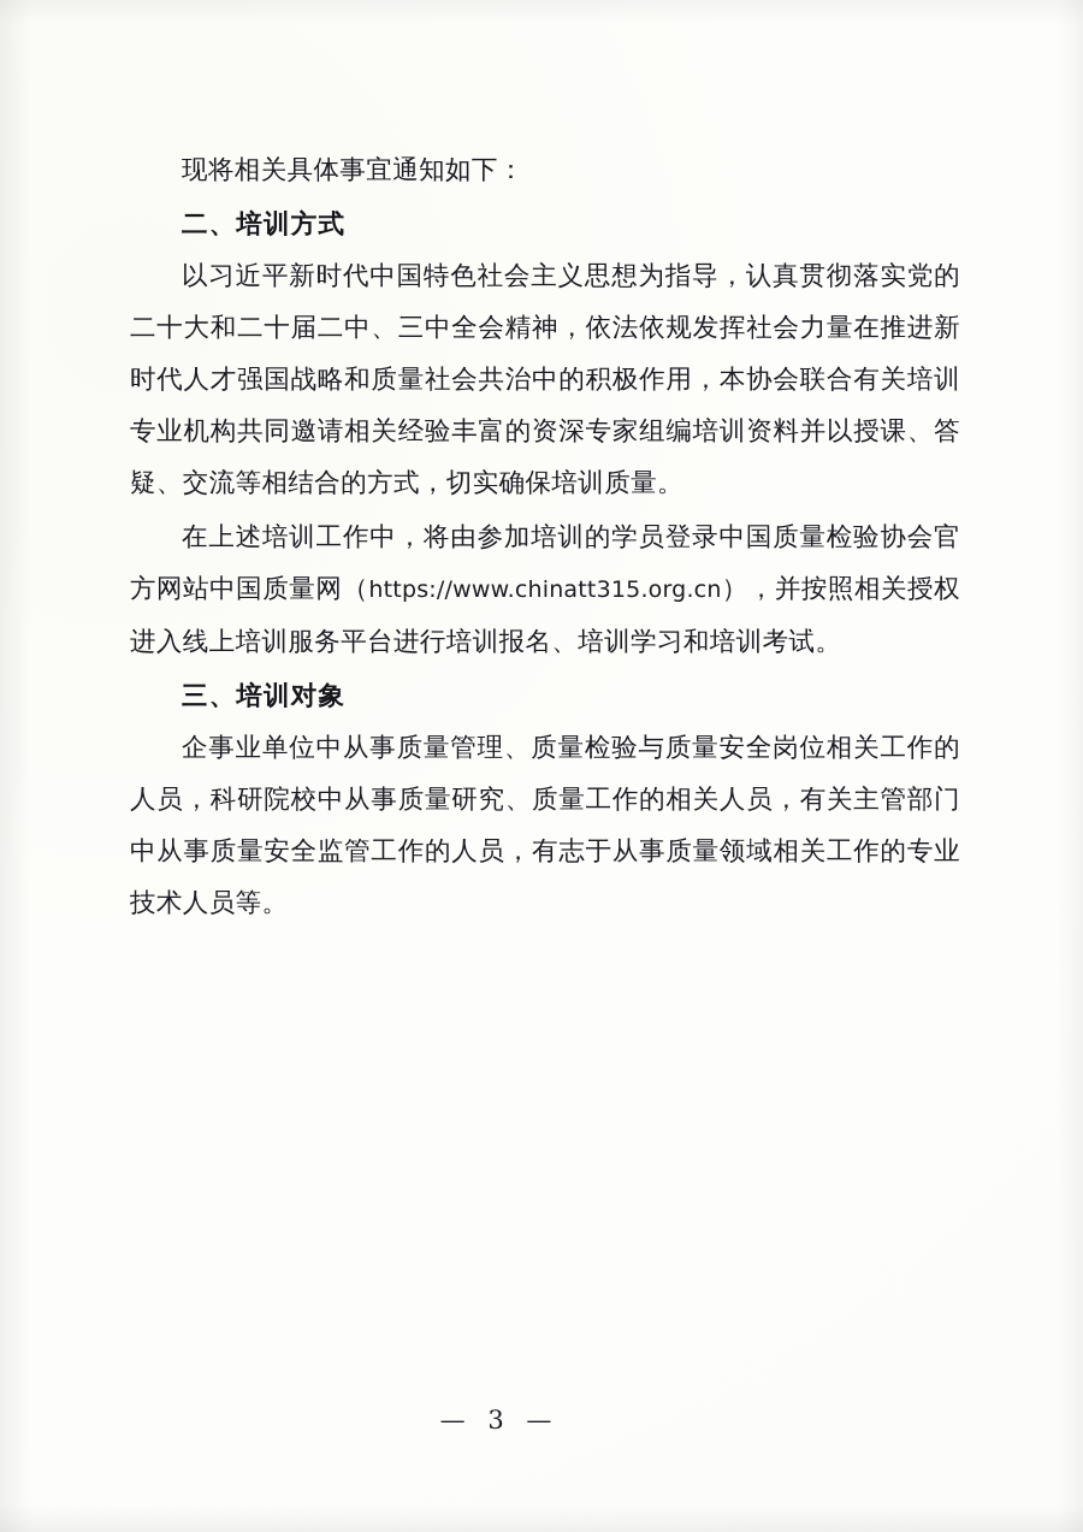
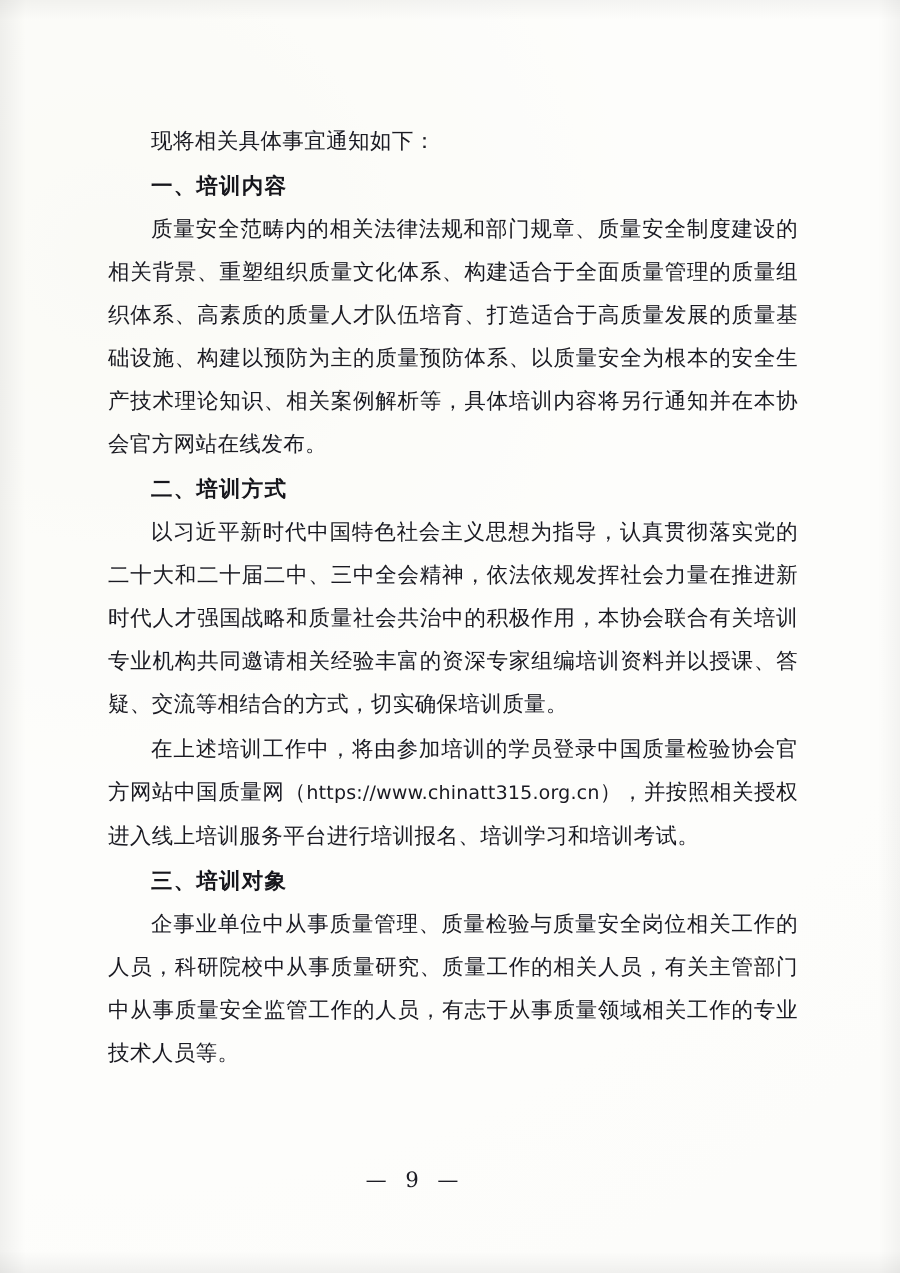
  现将相关具体事宜通知如下：
+ 一、培训内容
+ 质量安全范畴内的相关法律法规和部门规章、质量安全制度建设的相关背景、重塑组织质量文化体系、构建适合于全面质量管理的质量组织体系、高素质的质量人才队伍培育、打造适合于高质量发展的质量基础设施、构建以预防为主的质量预防体系、以质量安全为根本的安全生产技术理论知识、相关案例解析等，具体培训内容将另行通知并在本协会官方网站在线发布。
  二、培训方式
  以习近平新时代中国特色社会主义思想为指导，认真贯彻落实党的二十大和二十届二中、三中全会精神，依法依规发挥社会力量在推进新时代人才强国战略和质量社会共治中的积极作用，本协会联合有关培训专业机构共同邀请相关经验丰富的资深专家组编培训资料并以授课、答疑、交流等相结合的方式，切实确保培训质量。
  在上述培训工作中，将由参加培训的学员登录中国质量检验协会官方网站中国质量网（https://www.chinatt315.org.cn），并按照相关授权进入线上培训服务平台进行培训报名、培训学习和培训考试。
  三、培训对象
  企事业单位中从事质量管理、质量检验与质量安全岗位相关工作的人员，科研院校中从事质量研究、质量工作的相关人员，有关主管部门中从事质量安全监管工作的人员，有志于从事质量领域相关工作的专业技术人员等。
- — 3 —
+ — 9 —
